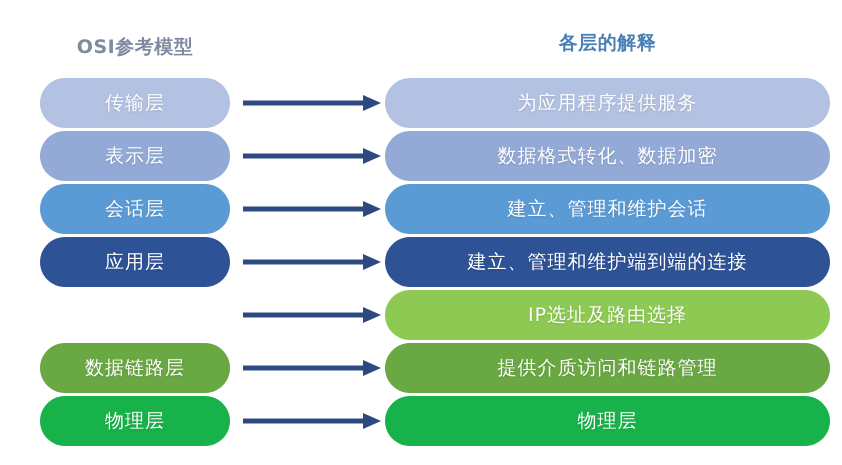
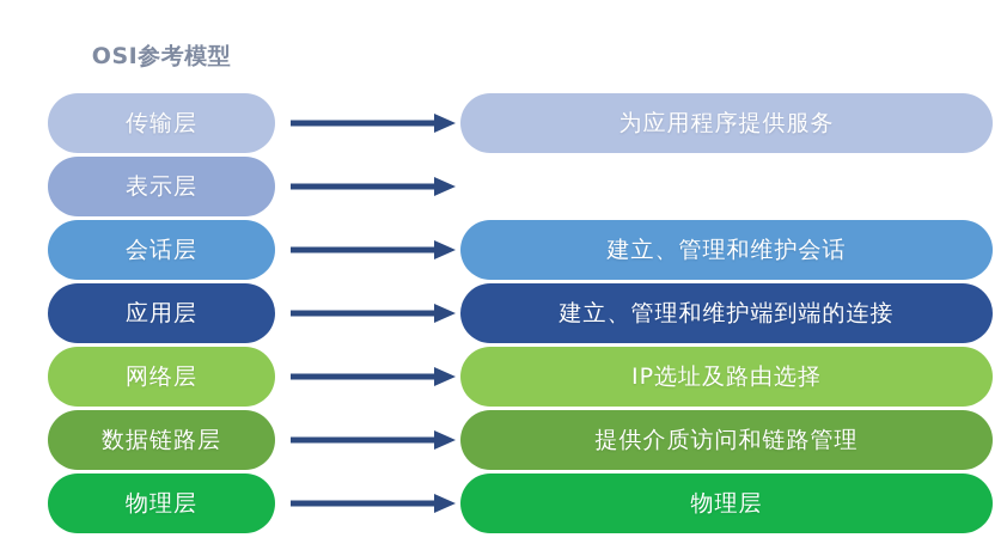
  OSI参考模型
- 各层的解释
  传输层
  为应用程序提供服务
  表示层
- 数据格式转化、数据加密
  会话层
  建立、管理和维护会话
  应用层
  建立、管理和维护端到端的连接
+ 网络层
  IP选址及路由选择
  数据链路层
  提供介质访问和链路管理
  物理层
  物理层
